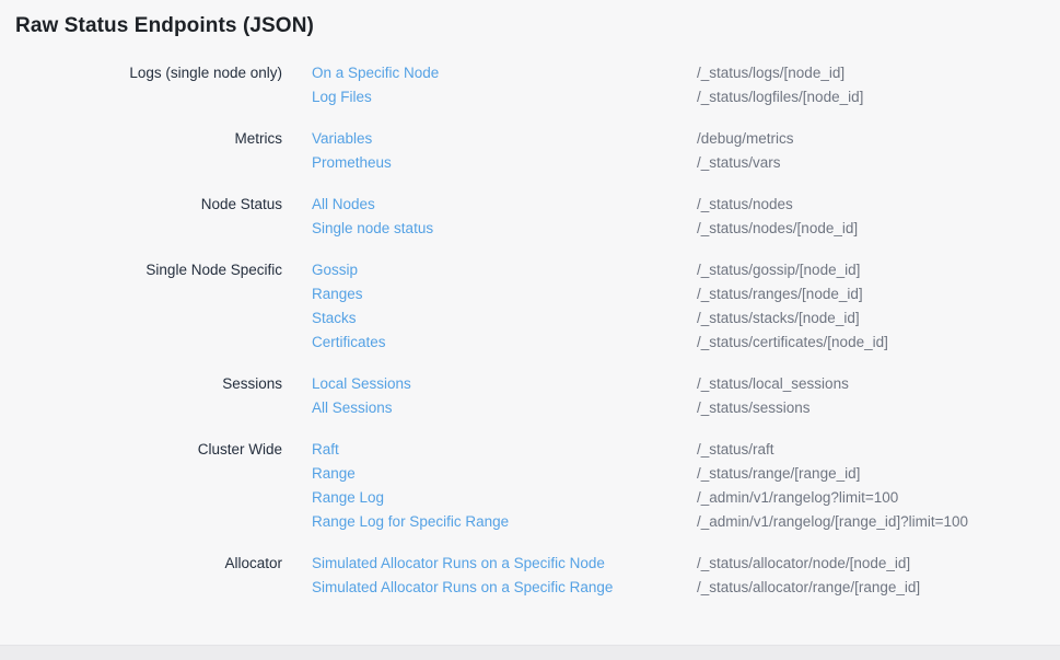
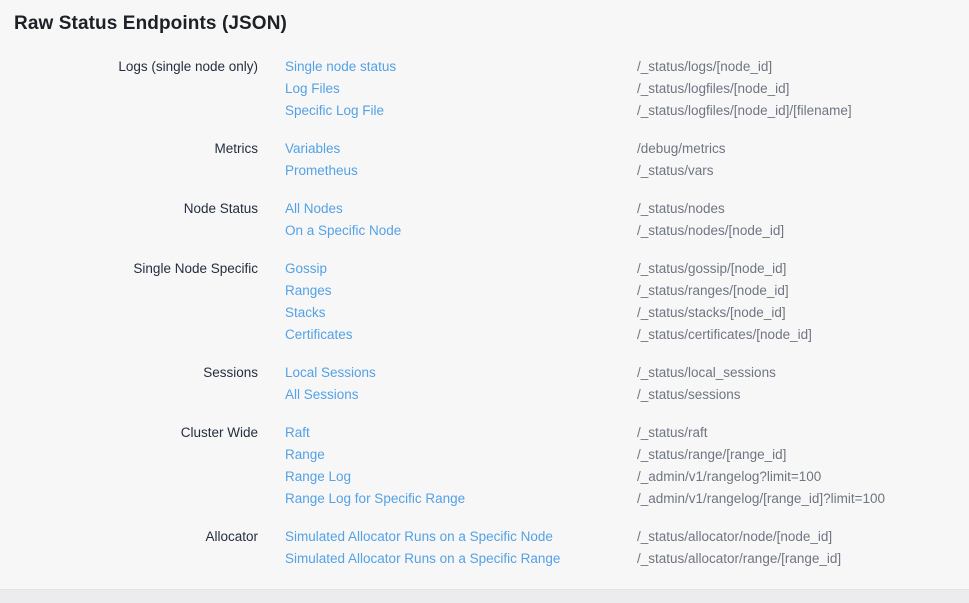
  Raw Status Endpoints (JSON)
  Logs (single node only)
- On a Specific Node
+ Single node status
  /_status/logs/[node_id]
  Log Files
  /_status/logfiles/[node_id]
+ Specific Log File
+ /_status/logfiles/[node_id]/[filename]
  Metrics
  Variables
  /debug/metrics
  Prometheus
  /_status/vars
  Node Status
  All Nodes
  /_status/nodes
- Single node status
+ On a Specific Node
  /_status/nodes/[node_id]
  Single Node Specific
  Gossip
  /_status/gossip/[node_id]
  Ranges
  /_status/ranges/[node_id]
  Stacks
  /_status/stacks/[node_id]
  Certificates
  /_status/certificates/[node_id]
  Sessions
  Local Sessions
  /_status/local_sessions
  All Sessions
  /_status/sessions
  Cluster Wide
  Raft
  /_status/raft
  Range
  /_status/range/[range_id]
  Range Log
  /_admin/v1/rangelog?limit=100
  Range Log for Specific Range
  /_admin/v1/rangelog/[range_id]?limit=100
  Allocator
  Simulated Allocator Runs on a Specific Node
  /_status/allocator/node/[node_id]
  Simulated Allocator Runs on a Specific Range
  /_status/allocator/range/[range_id]
